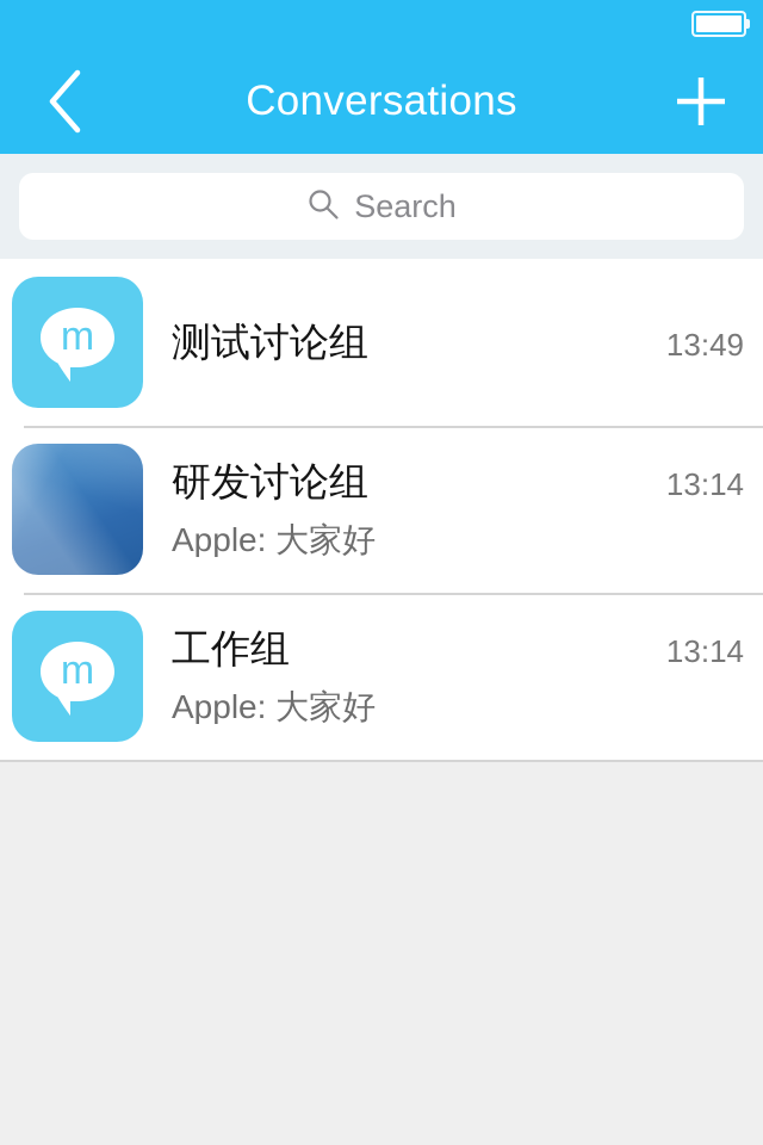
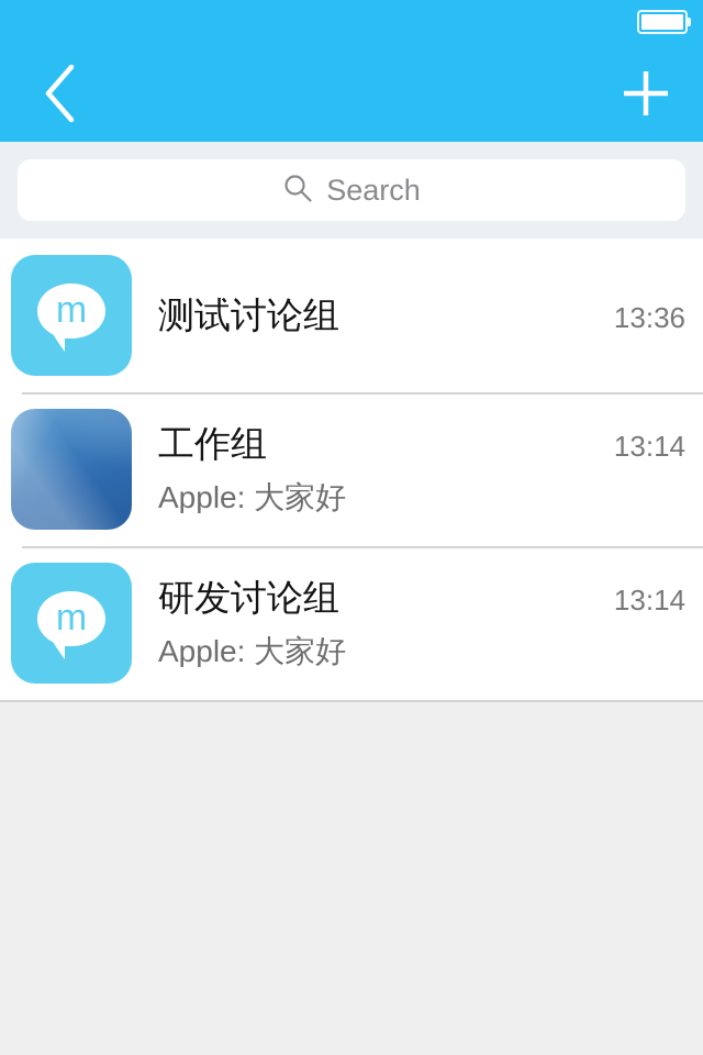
- Conversations
  Search
  m
  测试讨论组
- 13:49
+ 13:36
- 研发讨论组
+ 工作组
  13:14
  Apple: 大家好
  m
- 工作组
+ 研发讨论组
  13:14
  Apple: 大家好
